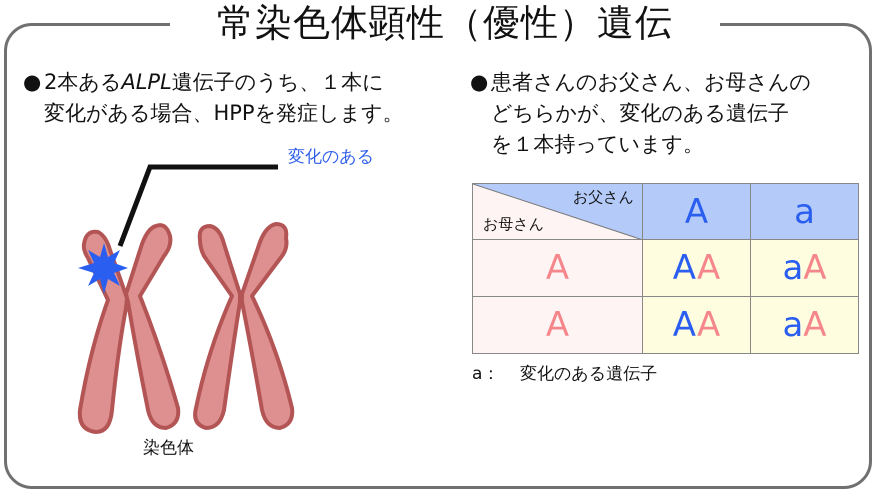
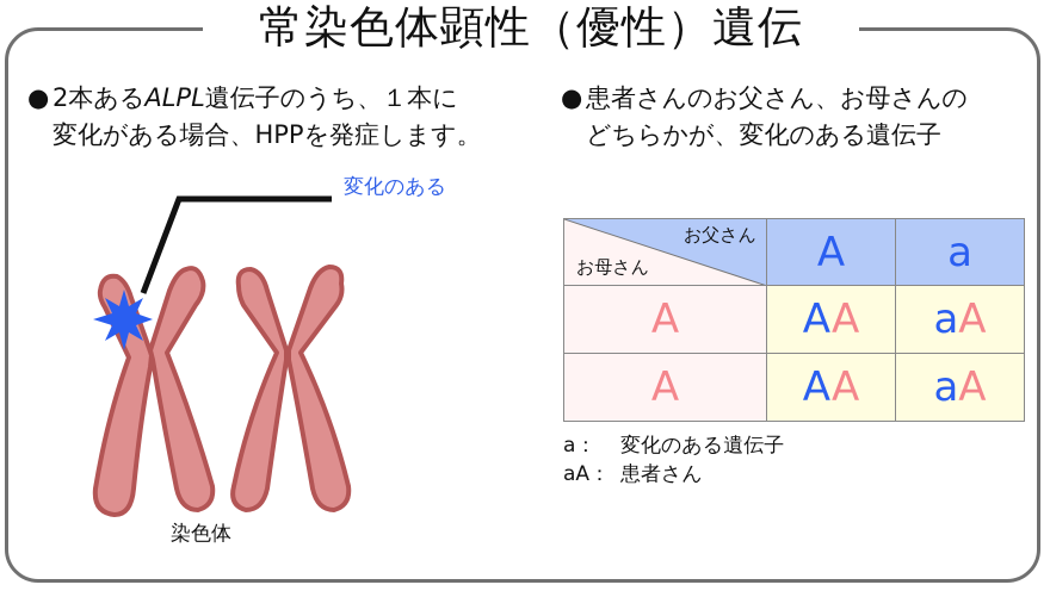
  常染色体顕性（優性）遺伝
  ●2本あるALPL遺伝子のうち、１本に
  変化がある場合、HPPを発症します。
  ●患者さんのお父さん、お母さんの
  どちらかが、変化のある遺伝子
- を１本持っています。
  変化のある
  染色体
  お父さん お母さん	A	a
  A	AA	aA
  A	AA	aA
  a： 変化のある遺伝子
+ aA： 患者さん
